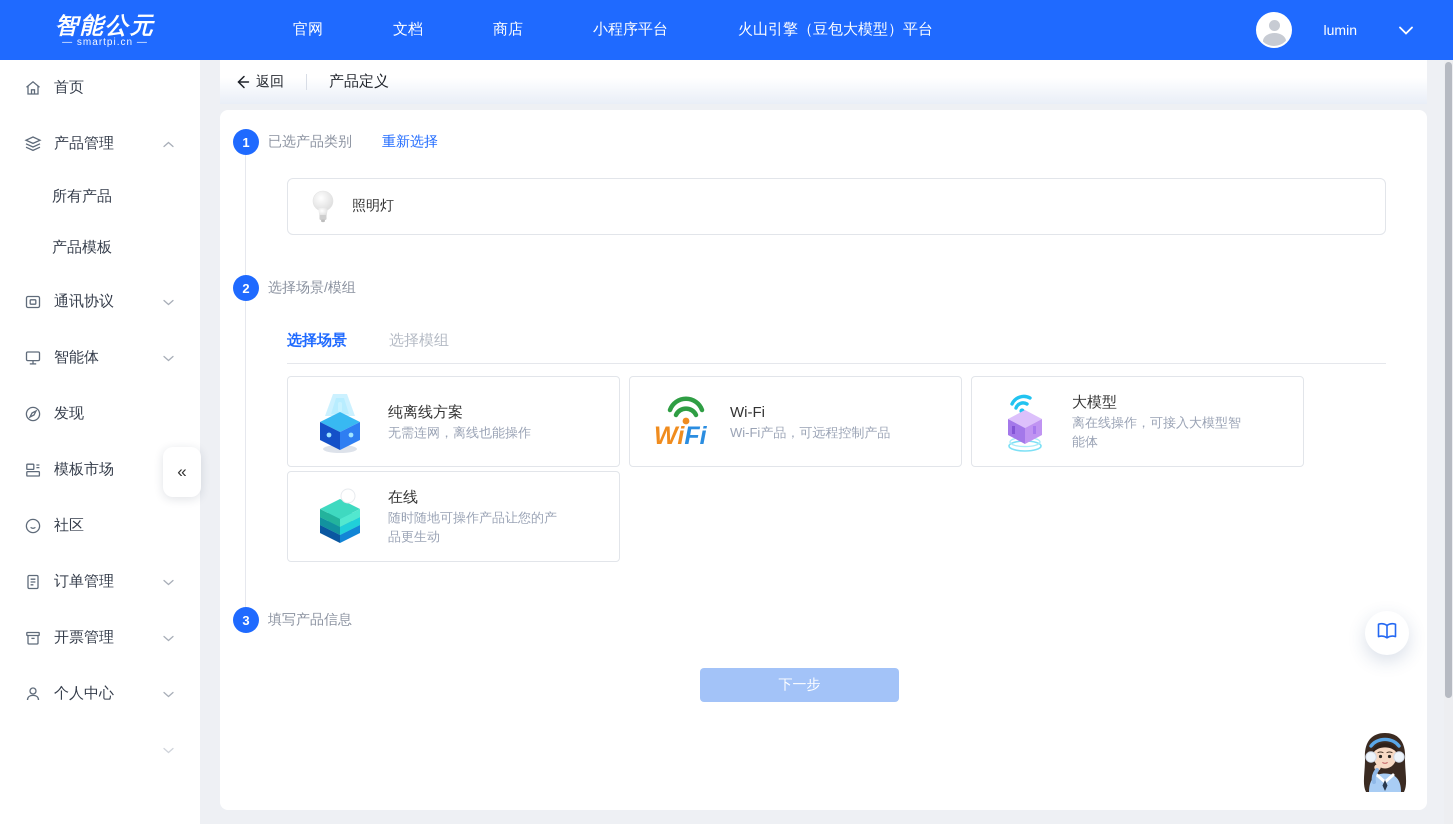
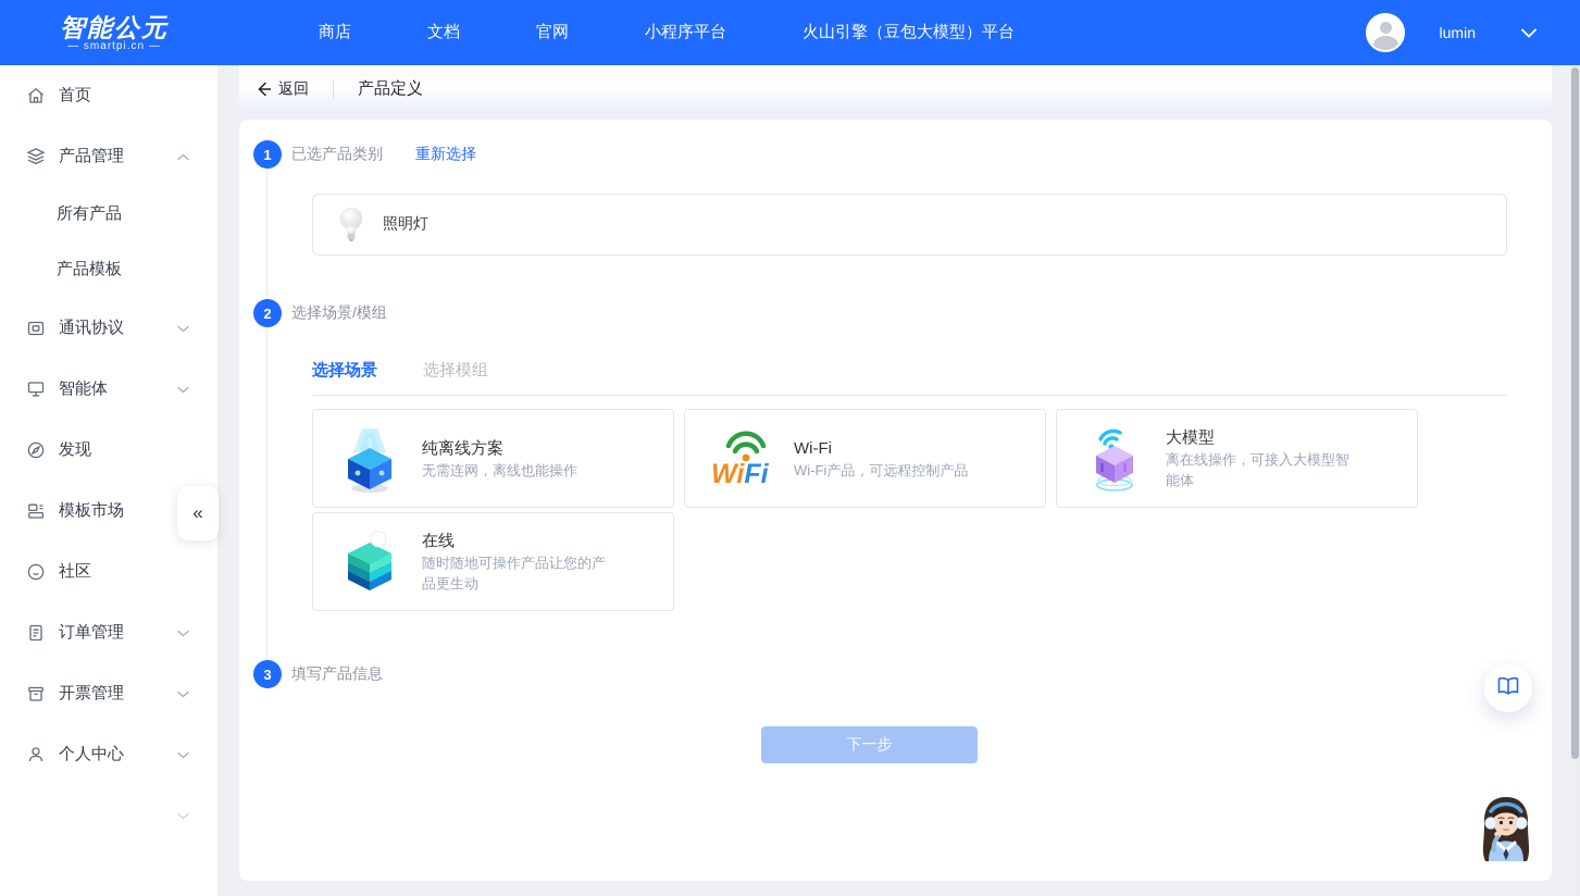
  智能公元
  — smartpi.cn —
- 官网
+ 商店
  文档
- 商店
+ 官网
  小程序平台
  火山引擎（豆包大模型）平台
  lumin
  首页
  产品管理
  所有产品
  产品模板
  通讯协议
  智能体
  发现
  模板市场
  社区
  订单管理
  开票管理
  个人中心
  «
  返回
  产品定义
  1
  已选产品类别
  重新选择
  照明灯
  2
  选择场景/模组
  选择场景
  选择模组
  纯离线方案
  无需连网，离线也能操作
  WiFi
  Wi-Fi
  Wi-Fi产品，可远程控制产品
  大模型
  离在线操作，可接入大模型智能体
  在线
  随时随地可操作产品让您的产品更生动
  3
  填写产品信息
  下一步
